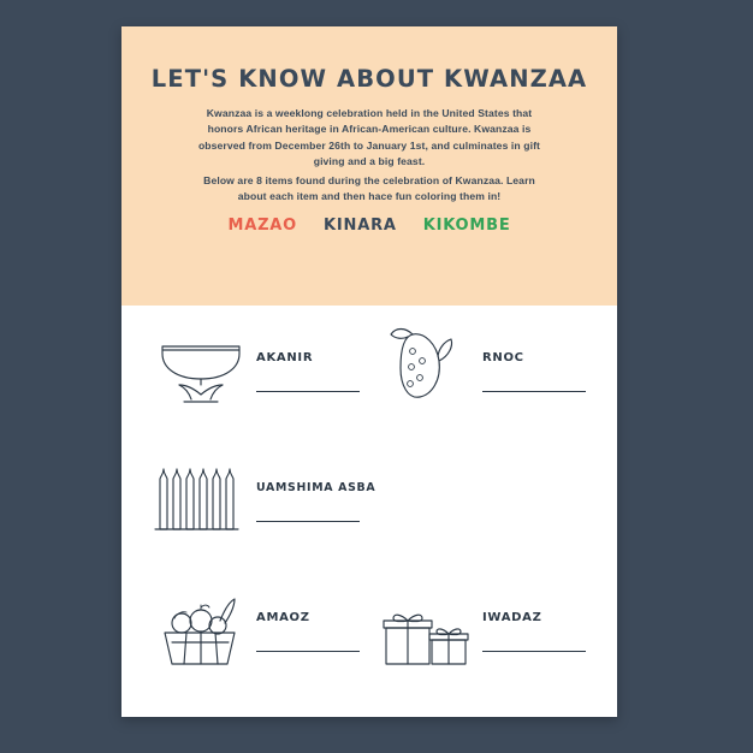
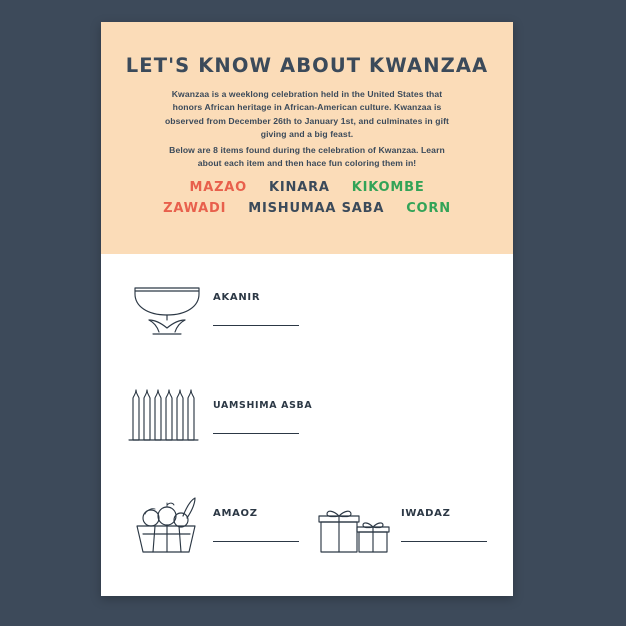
  LET'S KNOW ABOUT KWANZAA
  Kwanzaa is a weeklong celebration held in the United States that honors African heritage in African-American culture. Kwanzaa is observed from December 26th to January 1st, and culminates in gift giving and a big feast.
  Below are 8 items found during the celebration of Kwanzaa. Learn about each item and then hace fun coloring them in!
  MAZAO
  KINARA
  KIKOMBE
+ ZAWADI
+ MISHUMAA SABA
+ CORN
  AKANIR
- RNOC
  UAMSHIMA ASBA
  AMAOZ
  IWADAZ
